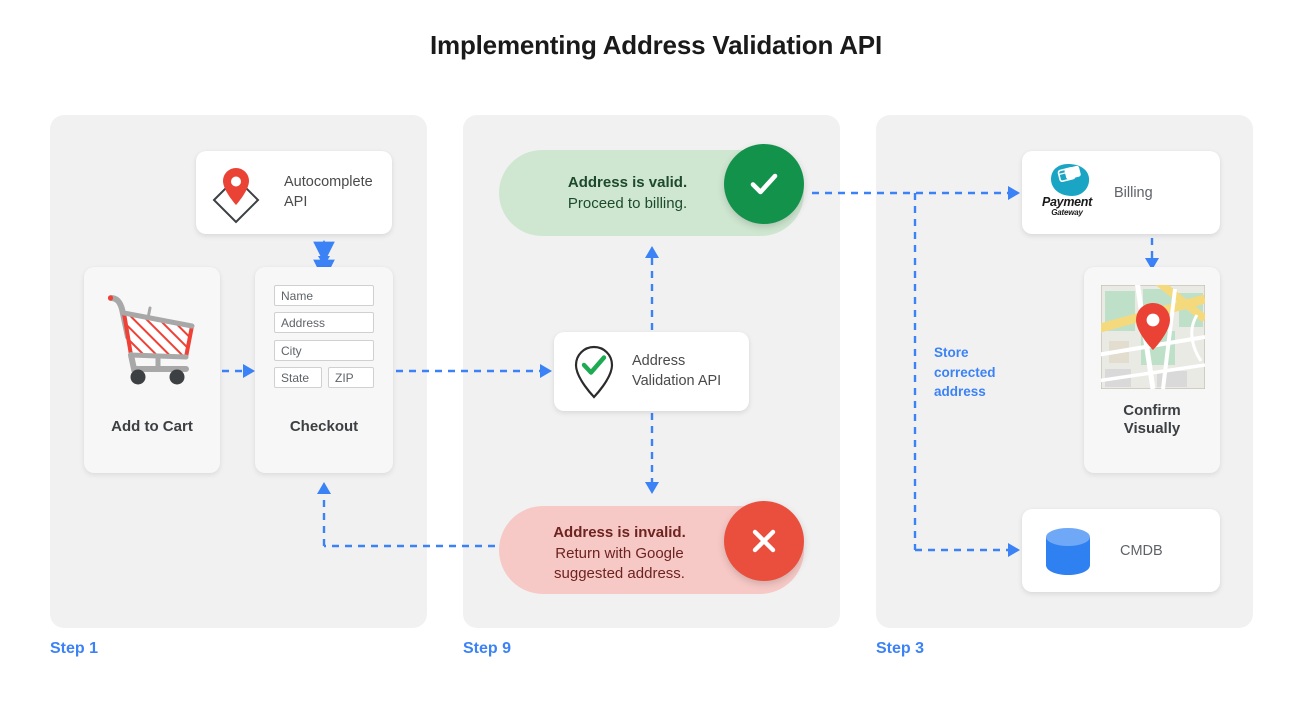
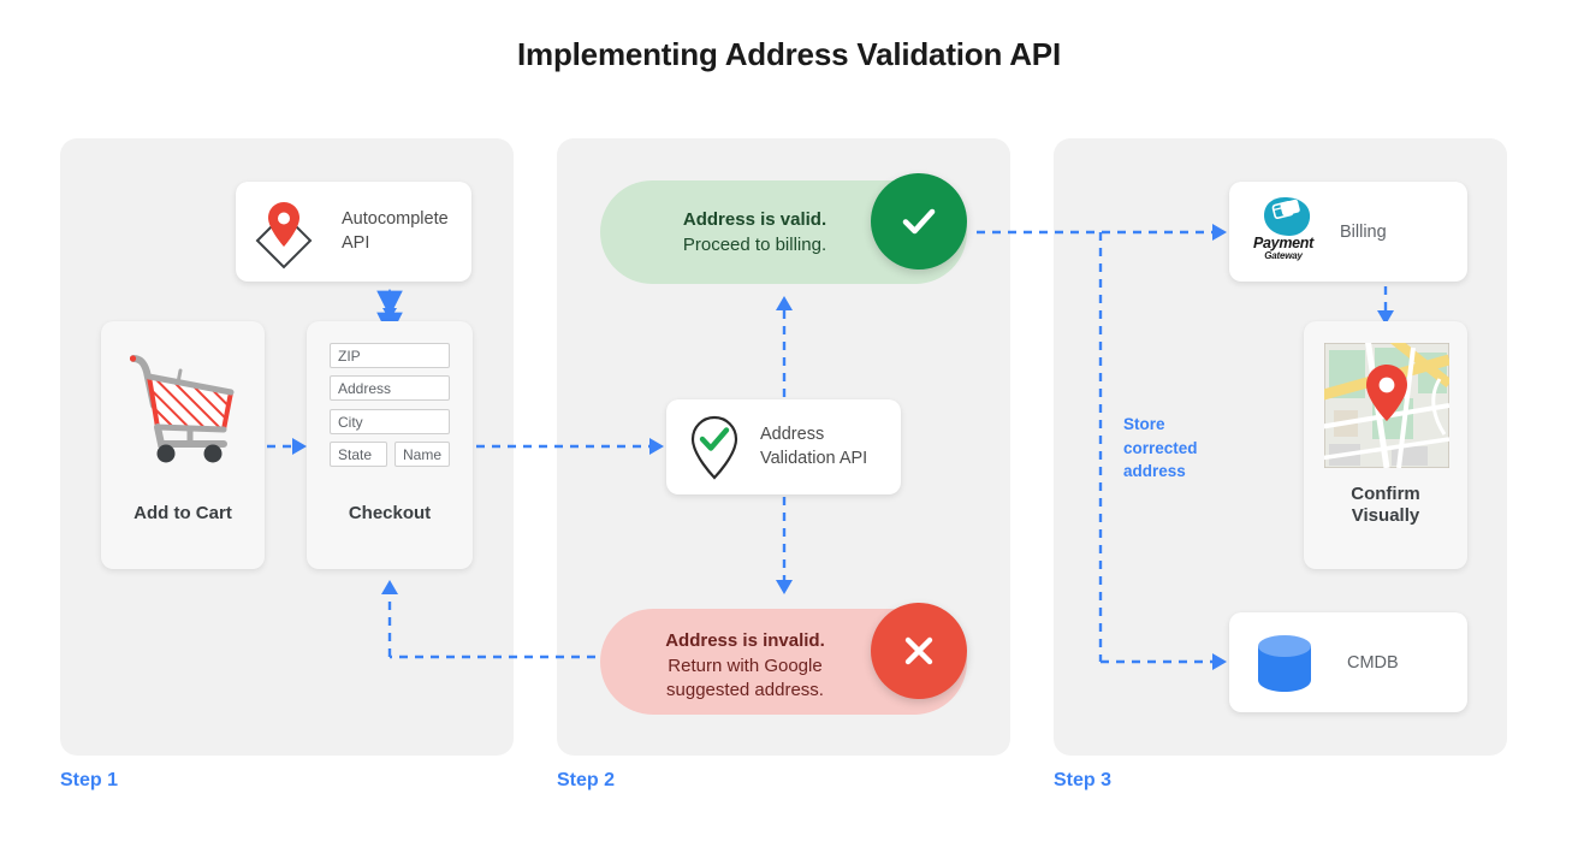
  Implementing Address Validation API
  Autocomplete
  API
  Add to Cart
- Name
+ ZIP
  Address
  City
  State
- ZIP
+ Name
  Checkout
  Address is valid.
  Proceed to billing.
  Address
  Validation API
  Address is invalid.
  Return with Google
  suggested address.
  Store
  corrected
  address
  Payment
  Gateway
  Billing
  Confirm
  Visually
  CMDB
  Step 1
- Step 9
+ Step 2
  Step 3
